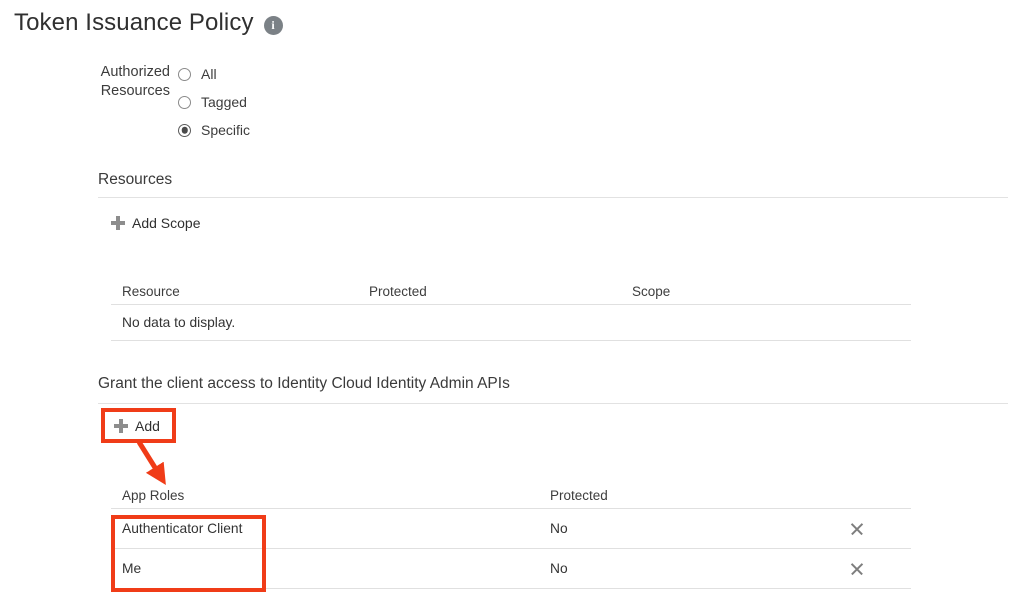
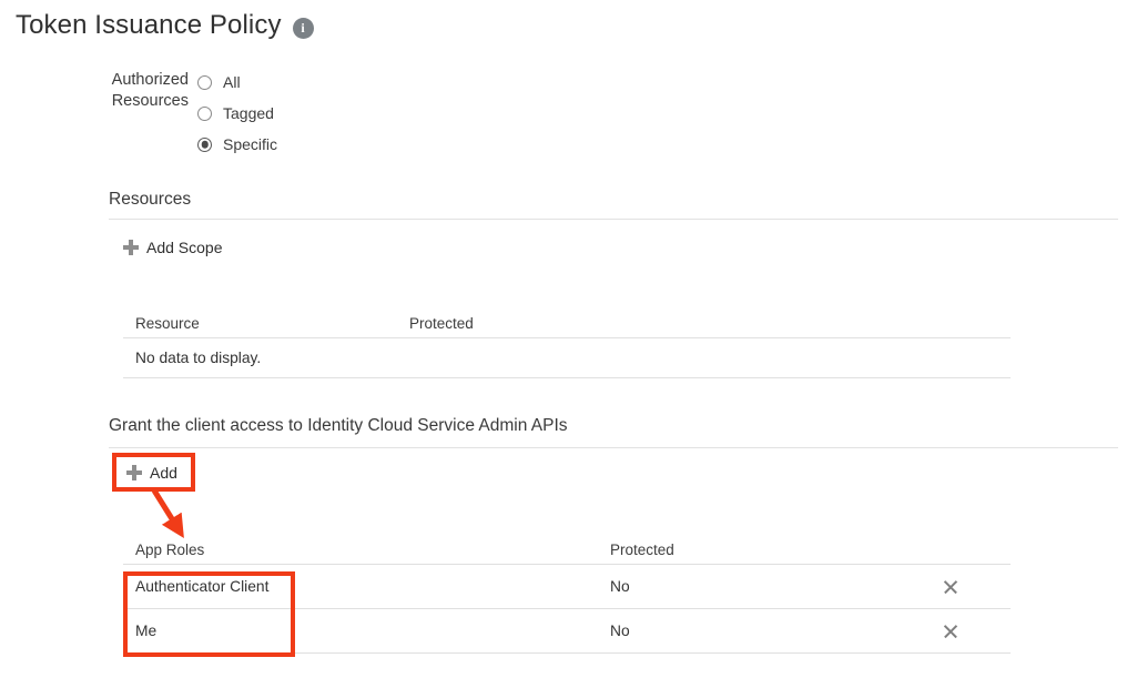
  Token Issuance Policy
  i
  Authorized Resources
  All
  Tagged
  Specific
  Resources
  Add Scope
  Resource
  Protected
- Scope
  No data to display.
- Grant the client access to Identity Cloud Identity Admin APIs
+ Grant the client access to Identity Cloud Service Admin APIs
  Add
  App Roles
  Protected
  Authenticator Client
  No
  Me
  No
